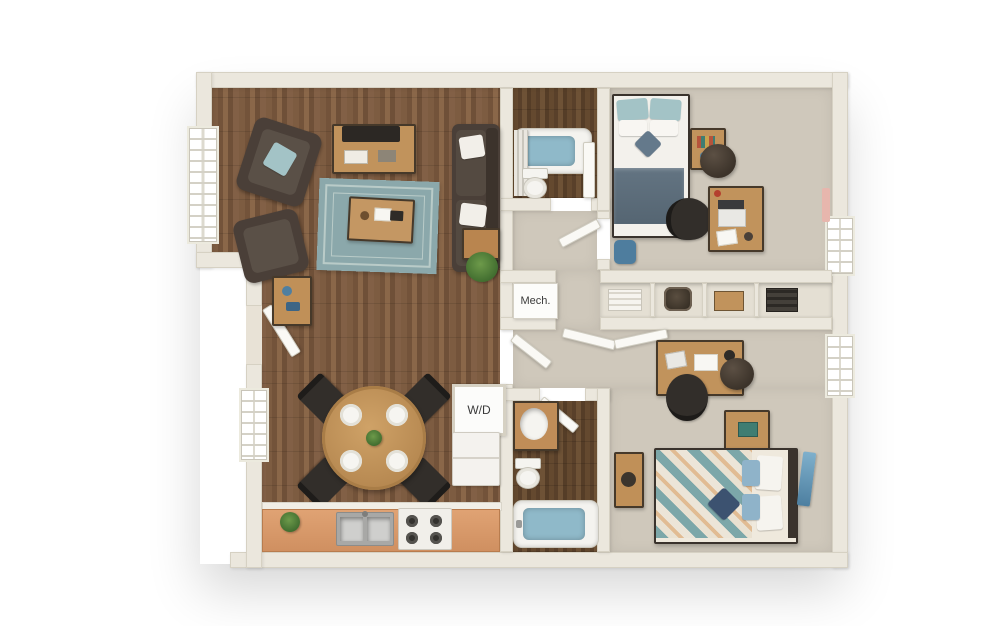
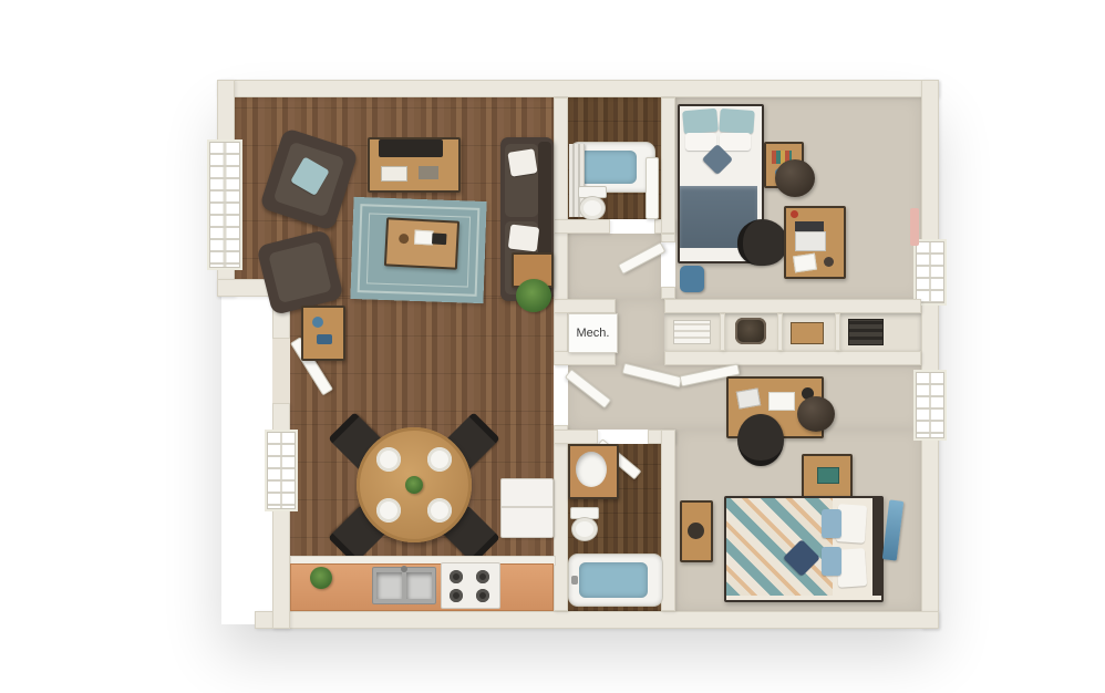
  Mech.
- W/D
